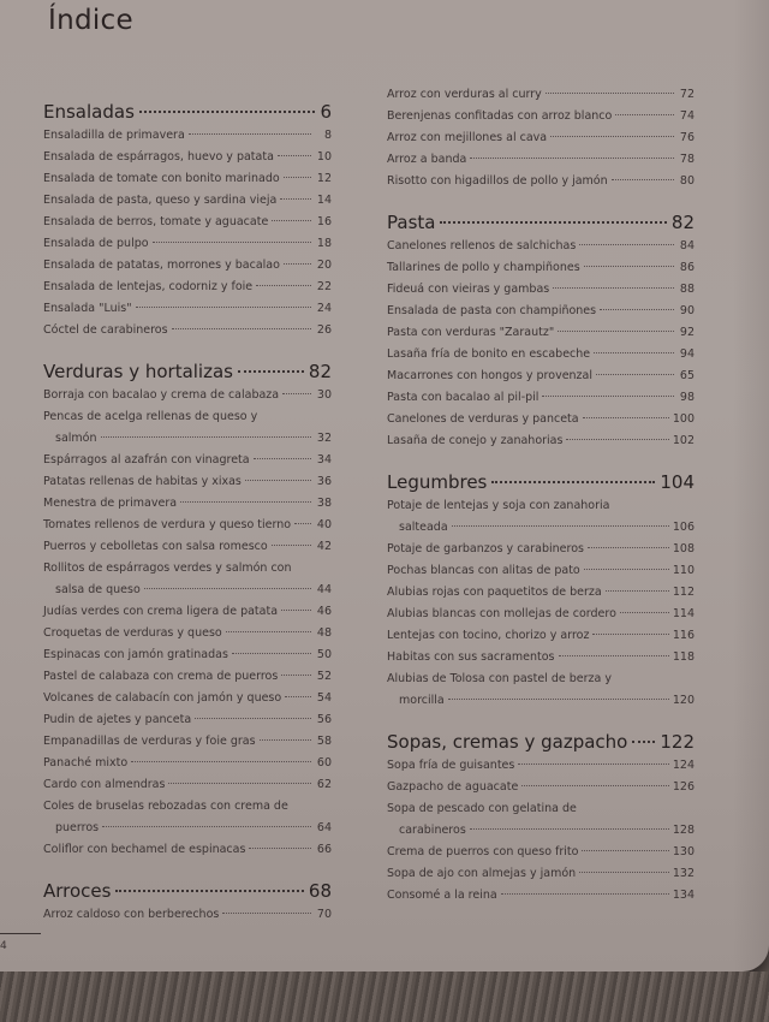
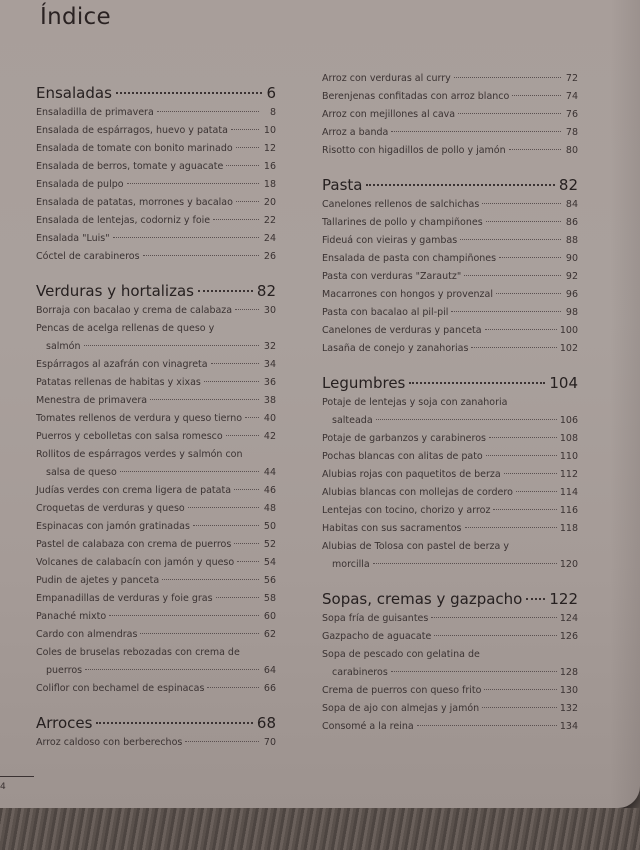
  Índice
  Ensaladas
  6
  Ensaladilla de primavera
  8
  Ensalada de espárragos, huevo y patata
  10
  Ensalada de tomate con bonito marinado
  12
- Ensalada de pasta, queso y sardina vieja
- 14
  Ensalada de berros, tomate y aguacate
  16
  Ensalada de pulpo
  18
  Ensalada de patatas, morrones y bacalao
  20
  Ensalada de lentejas, codorniz y foie
  22
  Ensalada "Luis"
  24
  Cóctel de carabineros
  26
  Verduras y hortalizas
  82
  Borraja con bacalao y crema de calabaza
  30
  Pencas de acelga rellenas de queso y
  salmón
  32
  Espárragos al azafrán con vinagreta
  34
  Patatas rellenas de habitas y xixas
  36
  Menestra de primavera
  38
  Tomates rellenos de verdura y queso tierno
  40
  Puerros y cebolletas con salsa romesco
  42
  Rollitos de espárragos verdes y salmón con
  salsa de queso
  44
  Judías verdes con crema ligera de patata
  46
  Croquetas de verduras y queso
  48
  Espinacas con jamón gratinadas
  50
  Pastel de calabaza con crema de puerros
  52
  Volcanes de calabacín con jamón y queso
  54
  Pudin de ajetes y panceta
  56
  Empanadillas de verduras y foie gras
  58
  Panaché mixto
  60
  Cardo con almendras
  62
  Coles de bruselas rebozadas con crema de
  puerros
  64
  Coliflor con bechamel de espinacas
  66
  Arroces
  68
  Arroz caldoso con berberechos
  70
  Arroz con verduras al curry
  72
  Berenjenas confitadas con arroz blanco
  74
  Arroz con mejillones al cava
  76
  Arroz a banda
  78
  Risotto con higadillos de pollo y jamón
  80
  Pasta
  82
  Canelones rellenos de salchichas
  84
  Tallarines de pollo y champiñones
  86
  Fideuá con vieiras y gambas
  88
  Ensalada de pasta con champiñones
  90
  Pasta con verduras "Zarautz"
  92
- Lasaña fría de bonito en escabeche
- 94
  Macarrones con hongos y provenzal
- 65
+ 96
  Pasta con bacalao al pil-pil
  98
  Canelones de verduras y panceta
  100
  Lasaña de conejo y zanahorias
  102
  Legumbres
  104
  Potaje de lentejas y soja con zanahoria
  salteada
  106
  Potaje de garbanzos y carabineros
  108
  Pochas blancas con alitas de pato
  110
  Alubias rojas con paquetitos de berza
  112
  Alubias blancas con mollejas de cordero
  114
  Lentejas con tocino, chorizo y arroz
  116
  Habitas con sus sacramentos
  118
  Alubias de Tolosa con pastel de berza y
  morcilla
  120
  Sopas, cremas y gazpacho
  122
  Sopa fría de guisantes
  124
  Gazpacho de aguacate
  126
  Sopa de pescado con gelatina de
  carabineros
  128
  Crema de puerros con queso frito
  130
  Sopa de ajo con almejas y jamón
  132
  Consomé a la reina
  134
  4
